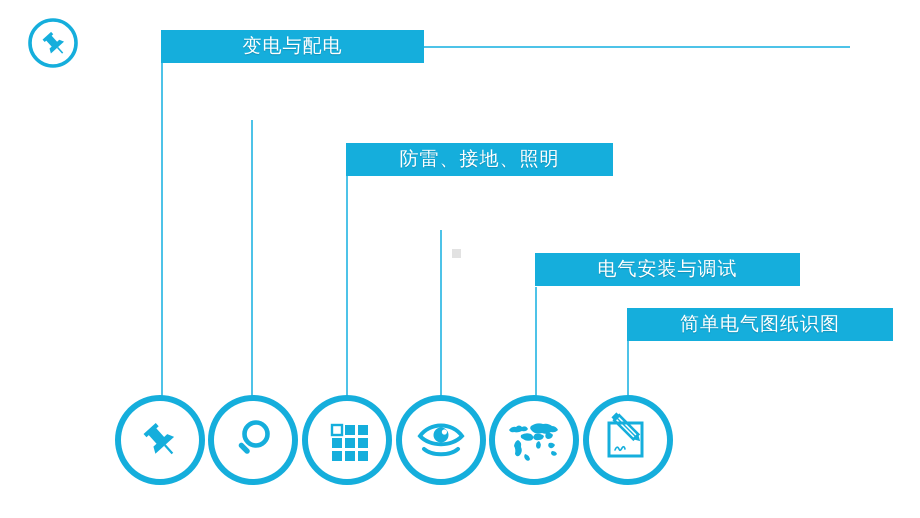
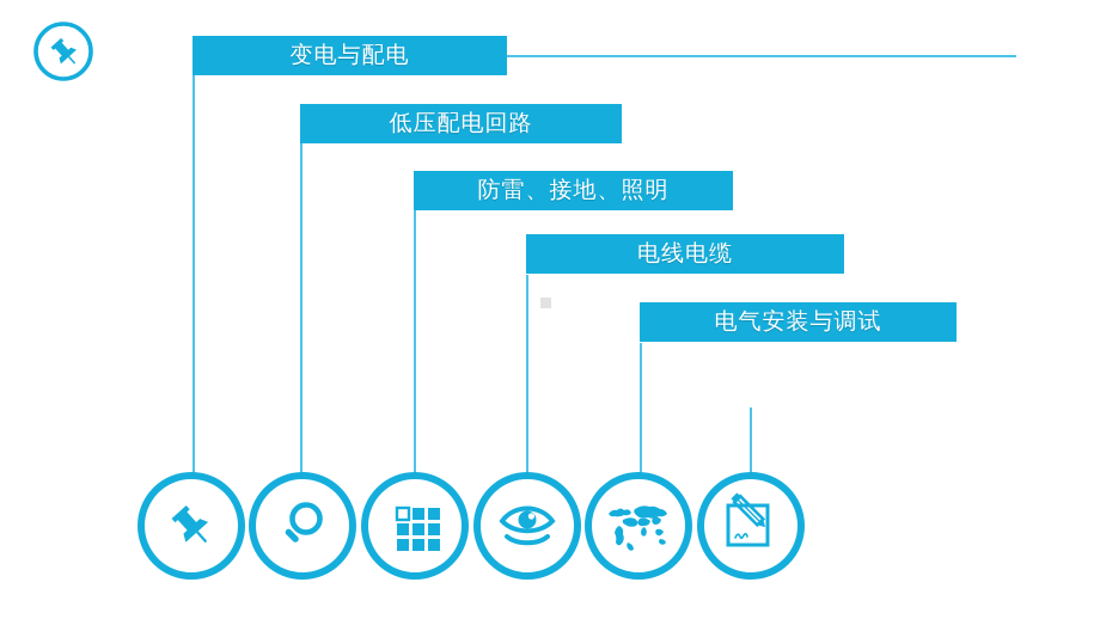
  变电与配电
+ 低压配电回路
  防雷、接地、照明
+ 电线电缆
  电气安装与调试
- 简单电气图纸识图
